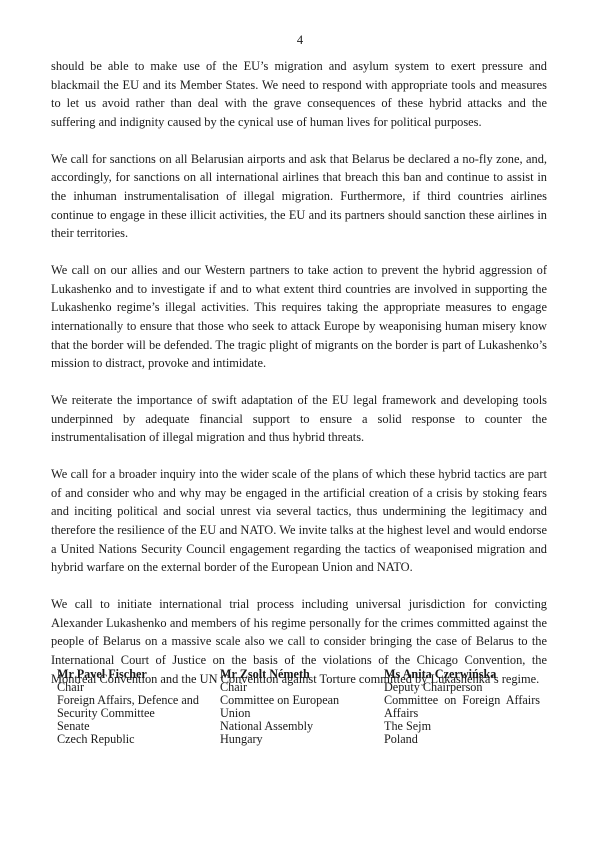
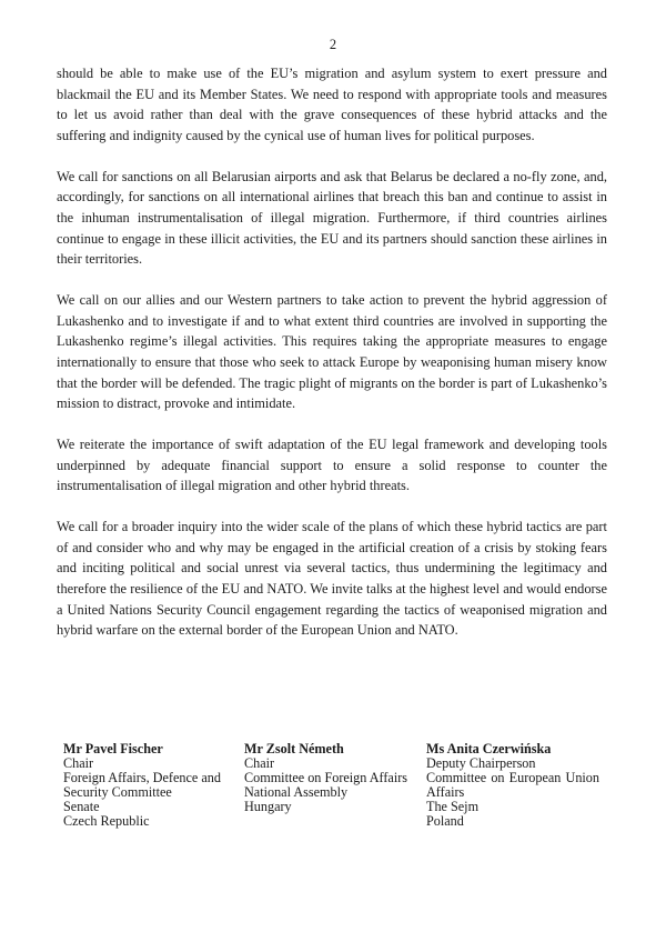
- 4
+ 2
  should be able to make use of the EU’s migration and asylum system to exert pressure and blackmail the EU and its Member States. We need to respond with appropriate tools and measures to let us avoid rather than deal with the grave consequences of these hybrid attacks and the suffering and indignity caused by the cynical use of human lives for political purposes.
  We call for sanctions on all Belarusian airports and ask that Belarus be declared a no-fly zone, and, accordingly, for sanctions on all international airlines that breach this ban and continue to assist in the inhuman instrumentalisation of illegal migration. Furthermore, if third countries airlines continue to engage in these illicit activities, the EU and its partners should sanction these airlines in their territories.
  We call on our allies and our Western partners to take action to prevent the hybrid aggression of Lukashenko and to investigate if and to what extent third countries are involved in supporting the Lukashenko regime’s illegal activities. This requires taking the appropriate measures to engage internationally to ensure that those who seek to attack Europe by weaponising human misery know that the border will be defended. The tragic plight of migrants on the border is part of Lukashenko’s mission to distract, provoke and intimidate.
- We reiterate the importance of swift adaptation of the EU legal framework and developing tools underpinned by adequate financial support to ensure a solid response to counter the instrumentalisation of illegal migration and thus hybrid threats.
+ We reiterate the importance of swift adaptation of the EU legal framework and developing tools underpinned by adequate financial support to ensure a solid response to counter the instrumentalisation of illegal migration and other hybrid threats.
  We call for a broader inquiry into the wider scale of the plans of which these hybrid tactics are part of and consider who and why may be engaged in the artificial creation of a crisis by stoking fears and inciting political and social unrest via several tactics, thus undermining the legitimacy and therefore the resilience of the EU and NATO. We invite talks at the highest level and would endorse a United Nations Security Council engagement regarding the tactics of weaponised migration and hybrid warfare on the external border of the European Union and NATO.
- We call to initiate international trial process including universal jurisdiction for convicting Alexander Lukashenko and members of his regime personally for the crimes committed against the people of Belarus on a massive scale also we call to consider bringing the case of Belarus to the International Court of Justice on the basis of the violations of the Chicago Convention, the Montreal Convention and the UN Convention against Torture committed by Lukashenka’s regime.
  Mr Pavel Fischer
  Chair
  Foreign Affairs, Defence and
  Security Committee
  Senate
  Czech Republic
  Mr Zsolt Németh
  Chair
- Committee on European Union
+ Committee on Foreign Affairs
  National Assembly
  Hungary
  Ms Anita Czerwińska
  Deputy Chairperson
- Committee on Foreign Affairs
+ Committee on European Union
  Affairs
  The Sejm
  Poland
